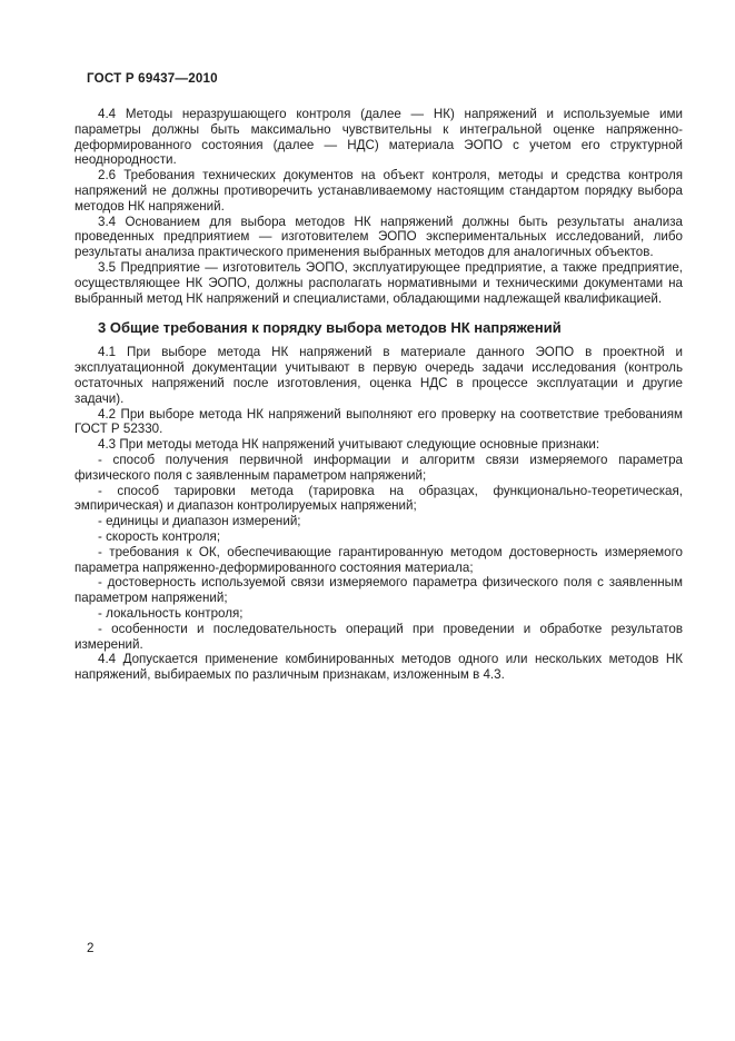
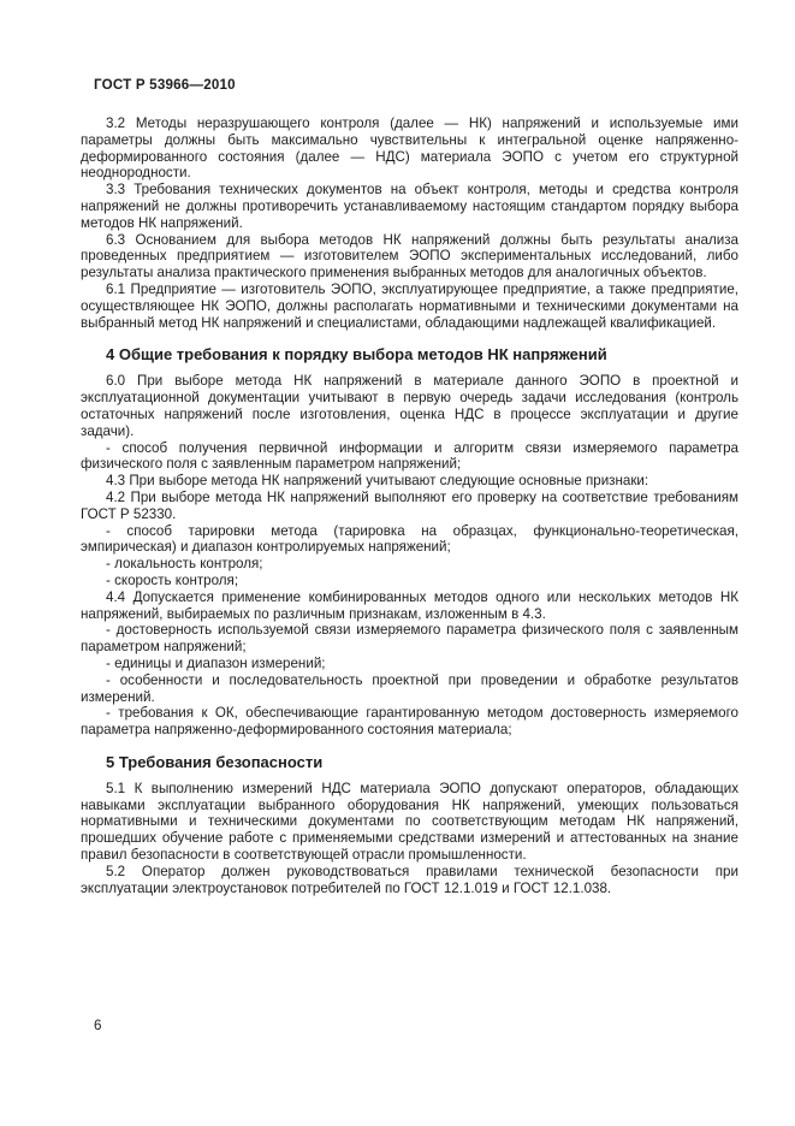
- ГОСТ Р 69437—2010
+ ГОСТ Р 53966—2010
- 4.4 Методы неразрушающего контроля (далее — НК) напряжений и используемые ими параметры должны быть максимально чувствительны к интегральной оценке напряженно-деформированного состояния (далее — НДС) материала ЭОПО с учетом его структурной неоднородности.
+ 3.2 Методы неразрушающего контроля (далее — НК) напряжений и используемые ими параметры должны быть максимально чувствительны к интегральной оценке напряженно-деформированного состояния (далее — НДС) материала ЭОПО с учетом его структурной неоднородности.
- 2.6 Требования технических документов на объект контроля, методы и средства контроля напряжений не должны противоречить устанавливаемому настоящим стандартом порядку выбора методов НК напряжений.
+ 3.3 Требования технических документов на объект контроля, методы и средства контроля напряжений не должны противоречить устанавливаемому настоящим стандартом порядку выбора методов НК напряжений.
- 3.4 Основанием для выбора методов НК напряжений должны быть результаты анализа проведенных предприятием — изготовителем ЭОПО экспериментальных исследований, либо результаты анализа практического применения выбранных методов для аналогичных объектов.
+ 6.3 Основанием для выбора методов НК напряжений должны быть результаты анализа проведенных предприятием — изготовителем ЭОПО экспериментальных исследований, либо результаты анализа практического применения выбранных методов для аналогичных объектов.
- 3.5 Предприятие — изготовитель ЭОПО, эксплуатирующее предприятие, а также предприятие, осуществляющее НК ЭОПО, должны располагать нормативными и техническими документами на выбранный метод НК напряжений и специалистами, обладающими надлежащей квалификацией.
+ 6.1 Предприятие — изготовитель ЭОПО, эксплуатирующее предприятие, а также предприятие, осуществляющее НК ЭОПО, должны располагать нормативными и техническими документами на выбранный метод НК напряжений и специалистами, обладающими надлежащей квалификацией.
- 3 Общие требования к порядку выбора методов НК напряжений
+ 4 Общие требования к порядку выбора методов НК напряжений
- 4.1 При выборе метода НК напряжений в материале данного ЭОПО в проектной и эксплуатационной документации учитывают в первую очередь задачи исследования (контроль остаточных напряжений после изготовления, оценка НДС в процессе эксплуатации и другие задачи).
+ 6.0 При выборе метода НК напряжений в материале данного ЭОПО в проектной и эксплуатационной документации учитывают в первую очередь задачи исследования (контроль остаточных напряжений после изготовления, оценка НДС в процессе эксплуатации и другие задачи).
- 4.2 При выборе метода НК напряжений выполняют его проверку на соответствие требованиям ГОСТ Р 52330.
+ - способ получения первичной информации и алгоритм связи измеряемого параметра физического поля с заявленным параметром напряжений;
- 4.3 При методы метода НК напряжений учитывают следующие основные признаки:
+ 4.3 При выборе метода НК напряжений учитывают следующие основные признаки:
- - способ получения первичной информации и алгоритм связи измеряемого параметра физического поля с заявленным параметром напряжений;
+ 4.2 При выборе метода НК напряжений выполняют его проверку на соответствие требованиям ГОСТ Р 52330.
  - способ тарировки метода (тарировка на образцах, функционально-теоретическая, эмпирическая) и диапазон контролируемых напряжений;
- - единицы и диапазон измерений;
+ - локальность контроля;
  - скорость контроля;
- - требования к ОК, обеспечивающие гарантированную методом достоверность измеряемого параметра напряженно-деформированного состояния материала;
+ 4.4 Допускается применение комбинированных методов одного или нескольких методов НК напряжений, выбираемых по различным признакам, изложенным в 4.3.
  - достоверность используемой связи измеряемого параметра физического поля с заявленным параметром напряжений;
- - локальность контроля;
+ - единицы и диапазон измерений;
- - особенности и последовательность операций при проведении и обработке результатов измерений.
+ - особенности и последовательность проектной при проведении и обработке результатов измерений.
- 4.4 Допускается применение комбинированных методов одного или нескольких методов НК напряжений, выбираемых по различным признакам, изложенным в 4.3.
+ - требования к ОК, обеспечивающие гарантированную методом достоверность измеряемого параметра напряженно-деформированного состояния материала;
+ 5 Требования безопасности
+ 5.1 К выполнению измерений НДС материала ЭОПО допускают операторов, обладающих навыками эксплуатации выбранного оборудования НК напряжений, умеющих пользоваться нормативными и техническими документами по соответствующим методам НК напряжений, прошедших обучение работе с применяемыми средствами измерений и аттестованных на знание правил безопасности в соответствующей отрасли промышленности.
+ 5.2 Оператор должен руководствоваться правилами технической безопасности при эксплуатации электроустановок потребителей по ГОСТ 12.1.019 и ГОСТ 12.1.038.
- 2
+ 6
